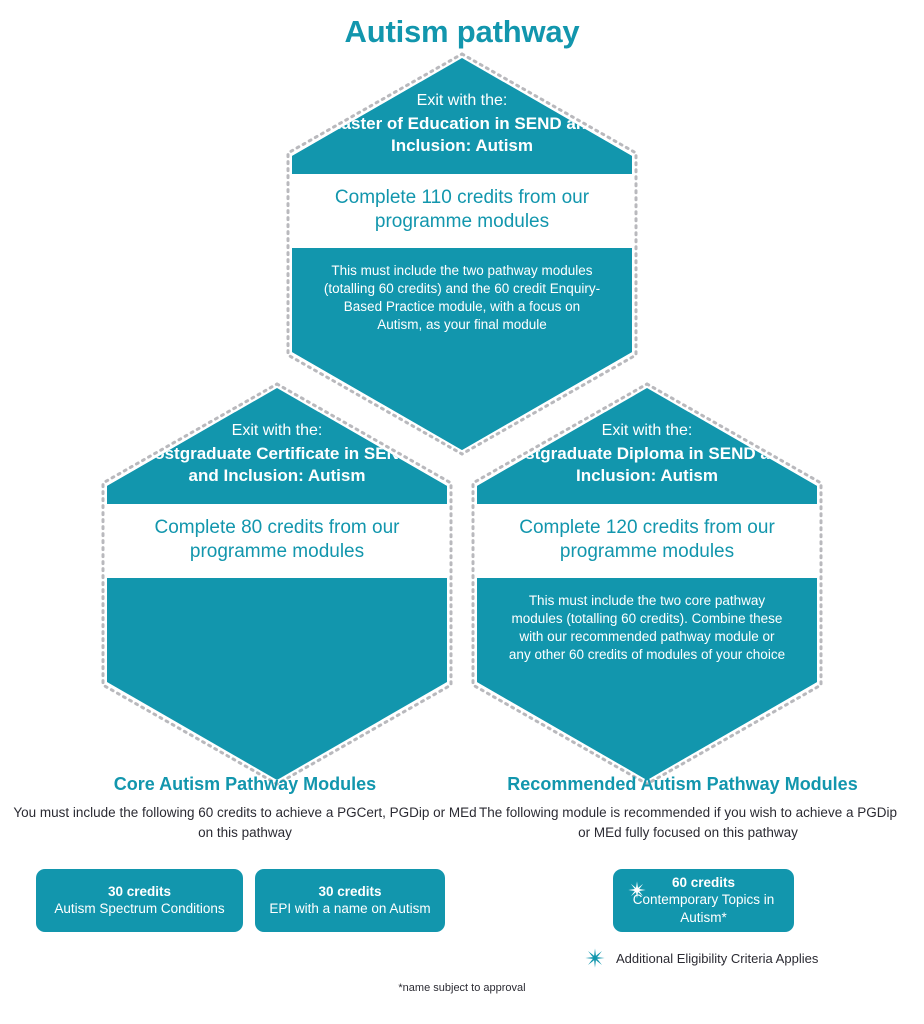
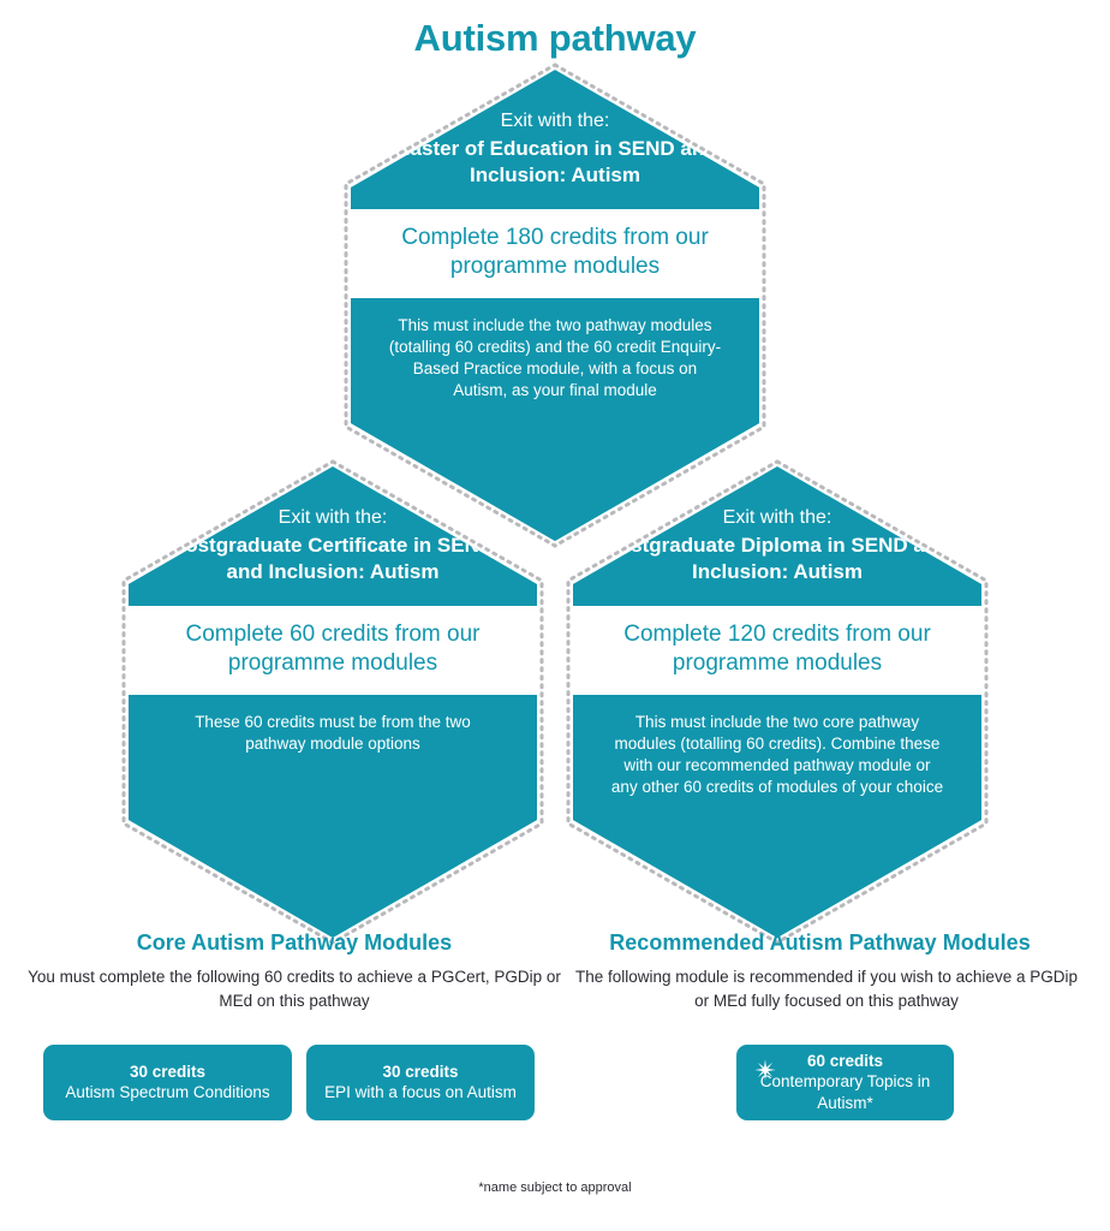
  Autism pathway
  Exit with the:
  ster of Education in SEND a Inclusion: Autism
- Complete 110 credits from our programme modules
+ Complete 180 credits from our programme modules
  This must include the two pathway modules (totalling 60 credits) and the 60 credit Enquiry-Based Practice module, with a focus on Autism, as your final module
  Exit with the:
  stgraduate Certificate in SE and Inclusion: Autism
- Complete 80 credits from our programme modules
+ Complete 60 credits from our programme modules
+ These 60 credits must be from the two pathway module options
  Exit with the:
  tgraduate Diploma in SEND Inclusion: Autism
  Complete 120 credits from our programme modules
  This must include the two core pathway modules (totalling 60 credits). Combine these with our recommended pathway module or any other 60 credits of modules of your choice
  Core Autism Pathway Modules
- You must include the following 60 credits to achieve a PGCert, PGDip or MEd on this pathway
+ You must complete the following 60 credits to achieve a PGCert, PGDip or MEd on this pathway
  Recommended Autism Pathway Modules
  The following module is recommended if you wish to achieve a PGDip or MEd fully focused on this pathway
  30 credits
  Autism Spectrum Conditions
  30 credits
- EPI with a name on Autism
+ EPI with a focus on Autism
  60 credits
  Contemporary Topics in Autism*
- Additional Eligibility Criteria Applies
  *name subject to approval
